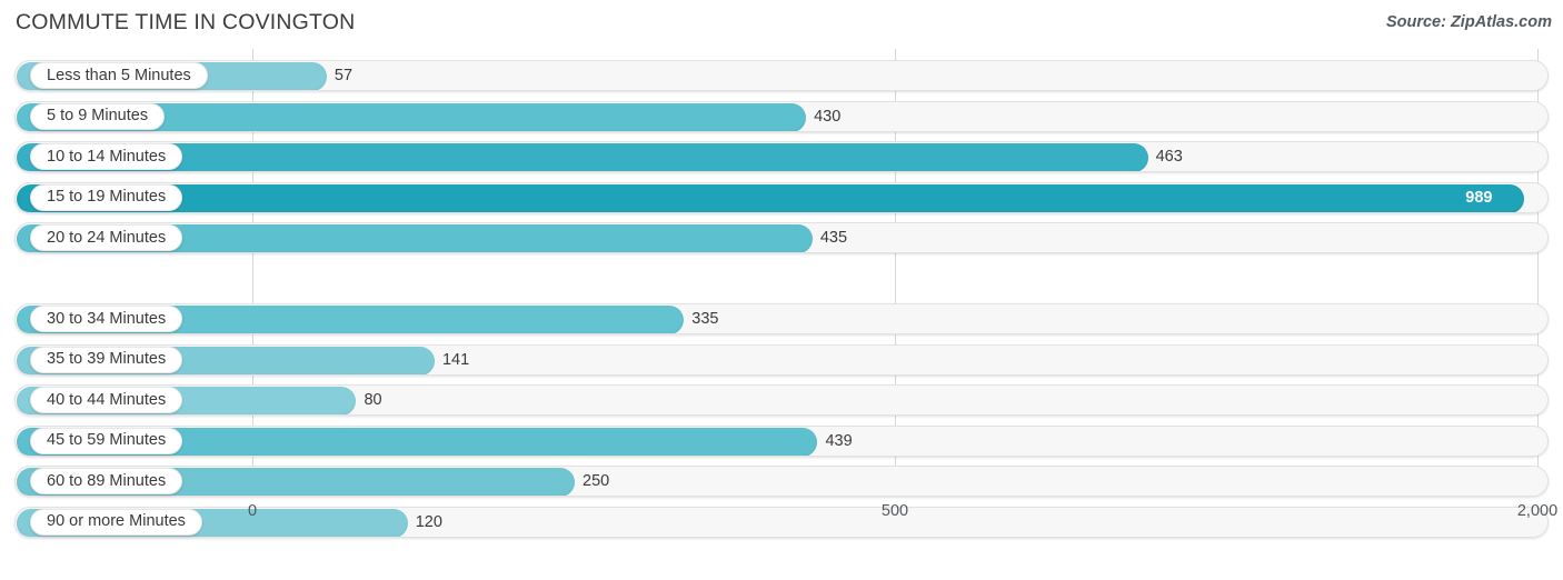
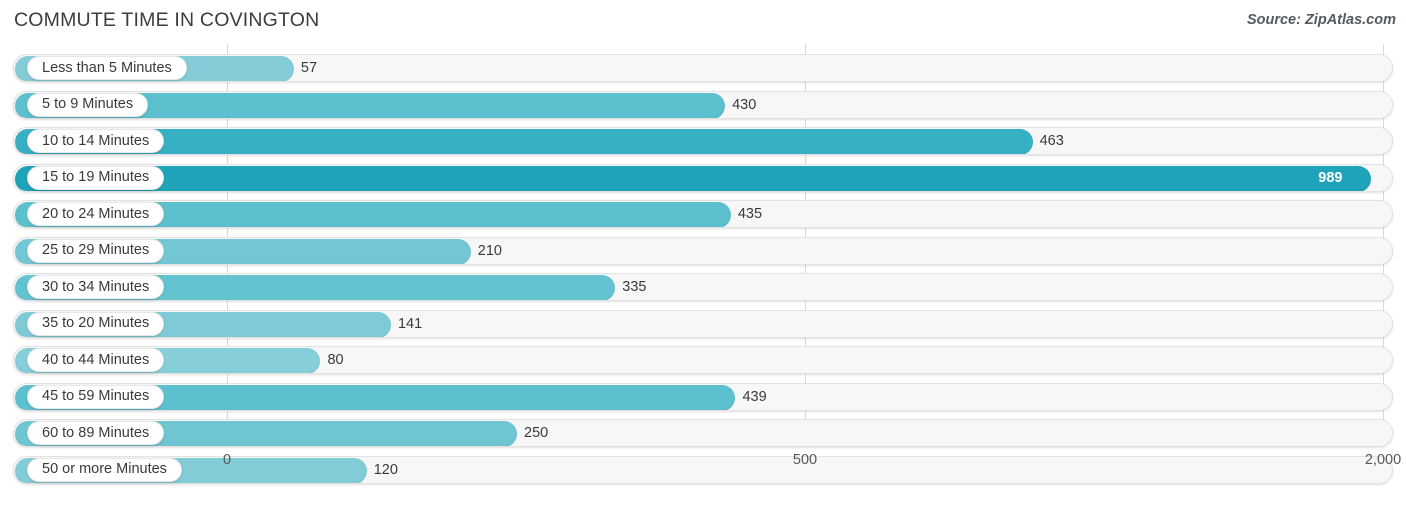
  COMMUTE TIME IN COVINGTON
  Source: ZipAtlas.com
  Less than 5 Minutes
  57
  5 to 9 Minutes
  430
  10 to 14 Minutes
  463
  15 to 19 Minutes
  989
  20 to 24 Minutes
  435
+ 25 to 29 Minutes
+ 210
  30 to 34 Minutes
  335
- 35 to 39 Minutes
+ 35 to 20 Minutes
  141
  40 to 44 Minutes
  80
  45 to 59 Minutes
  439
  60 to 89 Minutes
  250
- 90 or more Minutes
+ 50 or more Minutes
  120
  0
  500
  2,000
